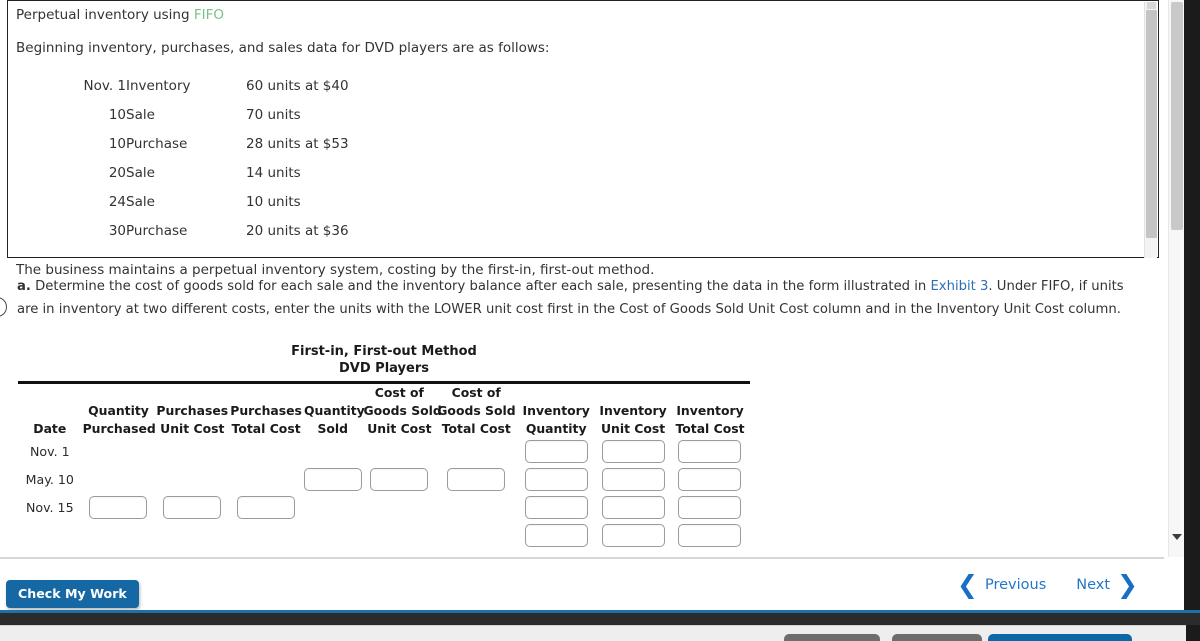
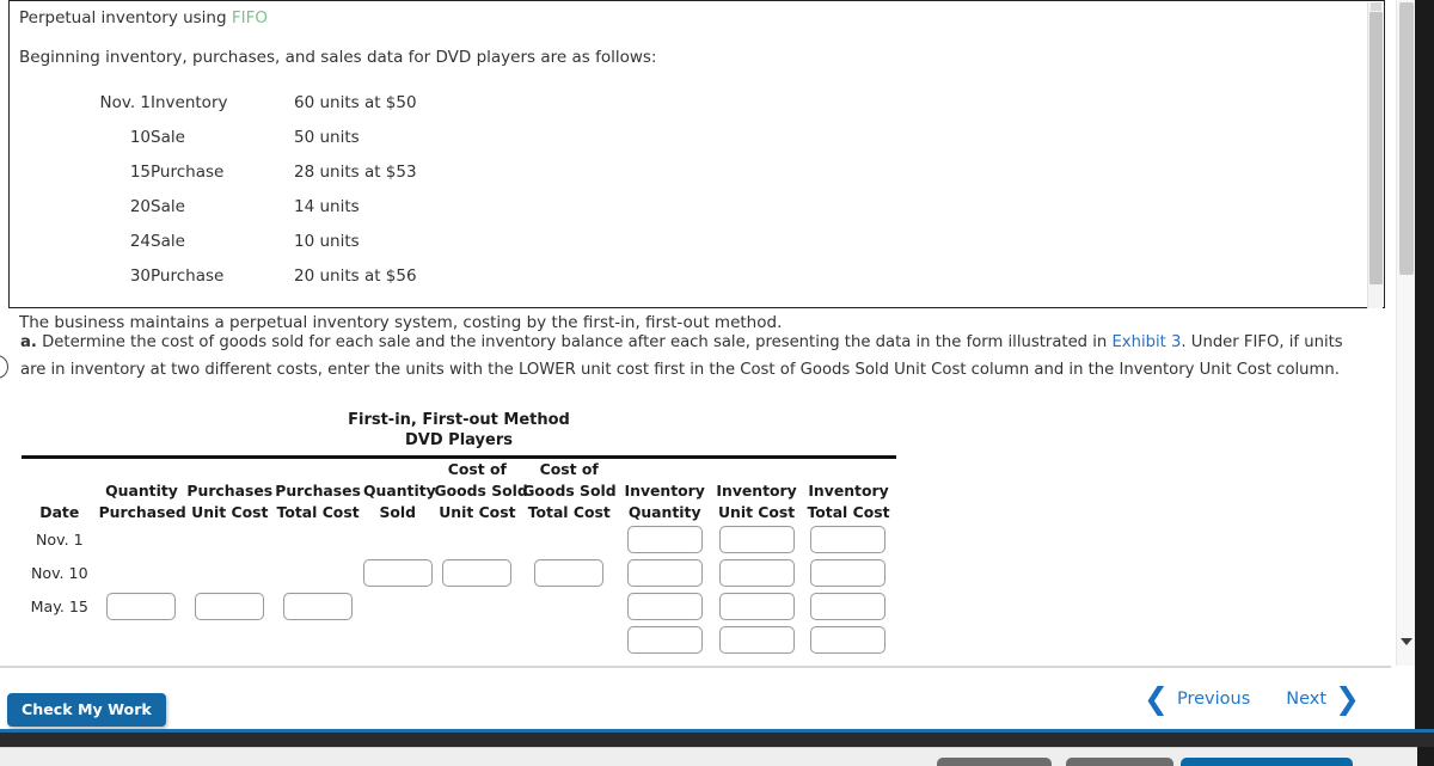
  Perpetual inventory using FIFO
  Beginning inventory, purchases, and sales data for DVD players are as follows:
- Nov. 1	Inventory	60 units at $40
+ Nov. 1	Inventory	60 units at $50
- 10	Sale	70 units
+ 10	Sale	50 units
- 10	Purchase	28 units at $53
+ 15	Purchase	28 units at $53
  20	Sale	14 units
  24	Sale	10 units
- 30	Purchase	20 units at $36
+ 30	Purchase	20 units at $56
  The business maintains a perpetual inventory system, costing by the first-in, first-out method.
  a. Determine the cost of goods sold for each sale and the inventory balance after each sale, presenting the data in the form illustrated in Exhibit 3. Under FIFO, if units are in inventory at two different costs, enter the units with the LOWER unit cost first in the Cost of Goods Sold Unit Cost column and in the Inventory Unit Cost column.
  First-in, First-out Method
  DVD Players
  Date	Quantity Purchased	Purchases Unit Cost	Purchases Total Cost	Quantity Sold	Cost of Goods Sol Unit Cost	Cost of Goods Sold Total Cost	Inventory Quantity	Inventory Unit Cost	Inventory Total Cost
  Nov. 1
- May. 10
+ Nov. 10
- Nov. 15
+ May. 15
  Check My Work
  ❮
  Previous
  Next
  ❯
